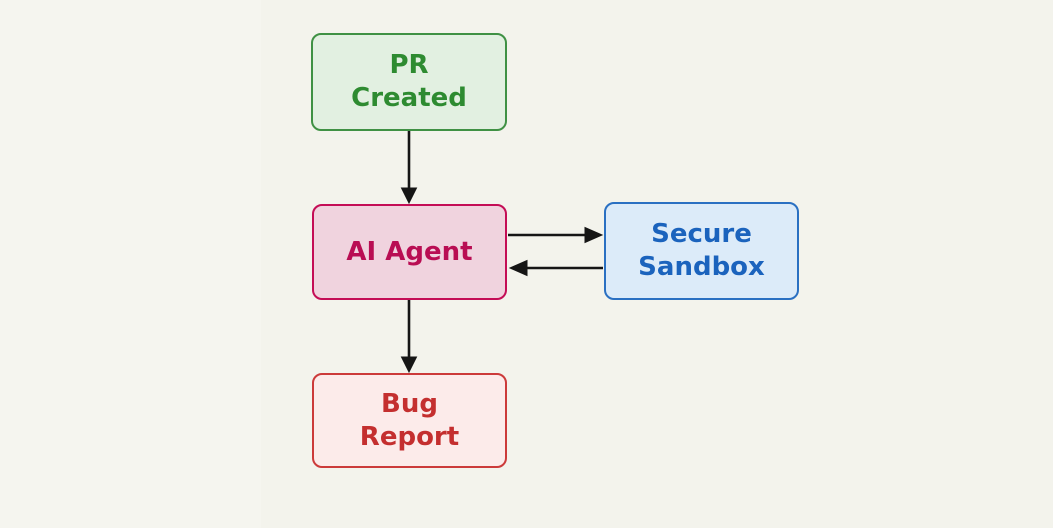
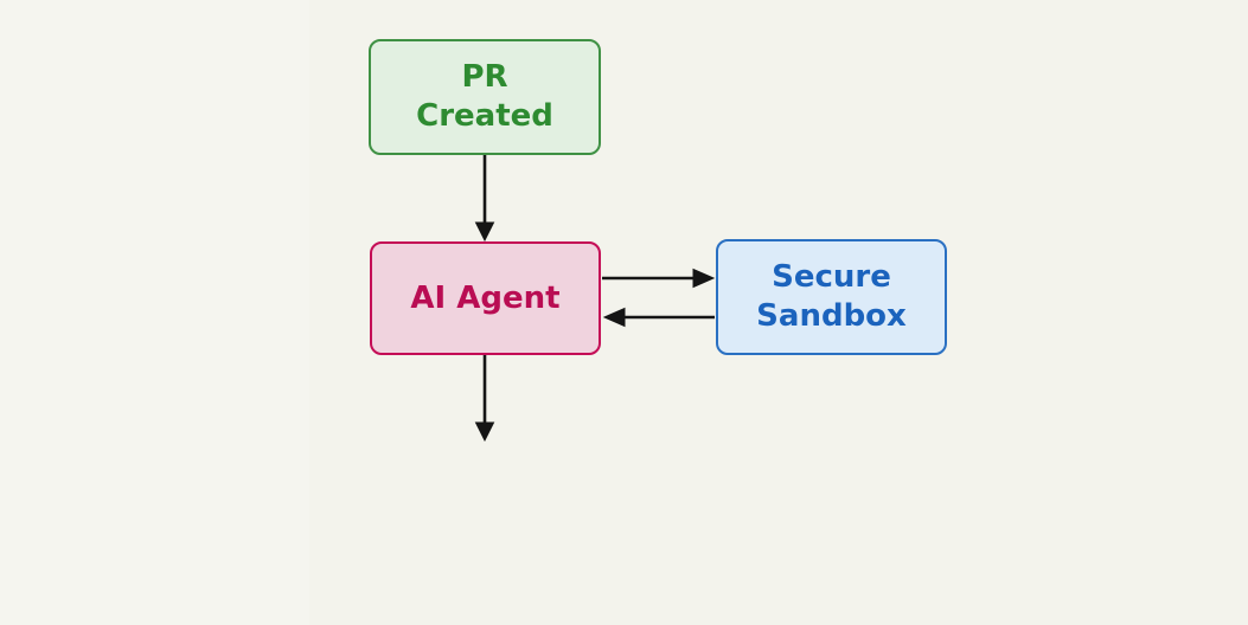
  PR Created
  AI Agent
  Secure Sandbox
- Bug Report
